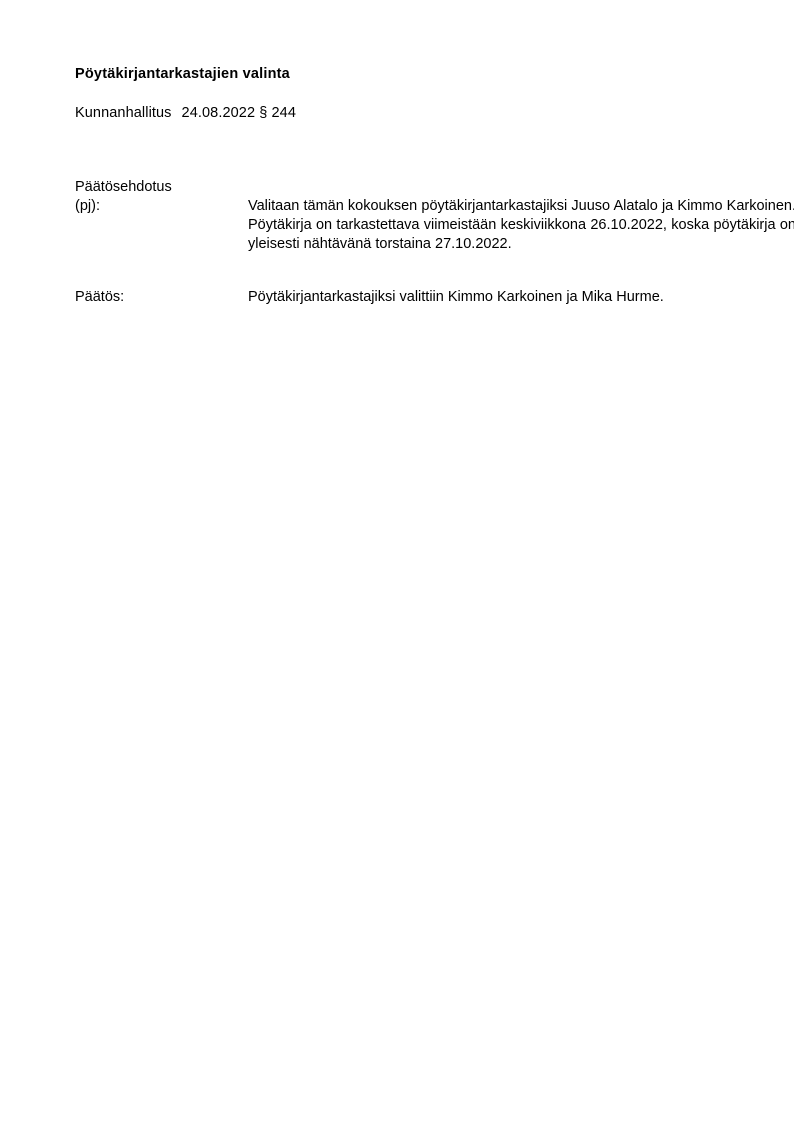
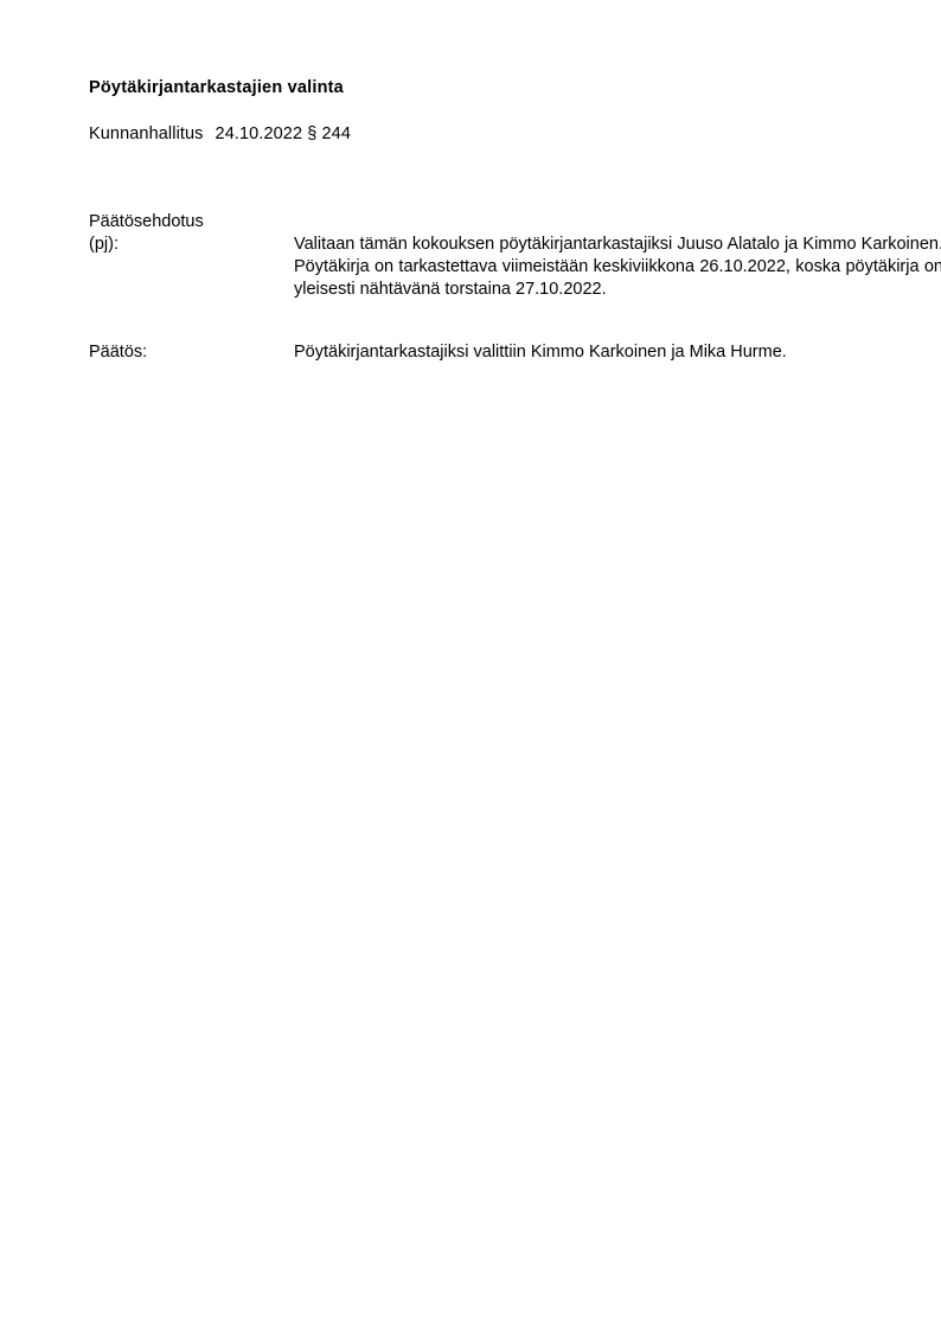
  Pöytäkirjantarkastajien valinta
- Kunnanhallitus 24.08.2022 § 244
+ Kunnanhallitus 24.10.2022 § 244
  Päätösehdotus
  (pj):
  Valitaan tämän kokouksen pöytäkirjantarkastajiksi Juuso Alatalo ja Kimmo Karkoinen Pöytäkirja on tarkastettava viimeistään keskiviikkona 26.10.2022, koska pöytäkirja on yleisesti nähtävänä torstaina 27.10.2022.
  Päätös:
  Pöytäkirjantarkastajiksi valittiin Kimmo Karkoinen ja Mika Hurme.
